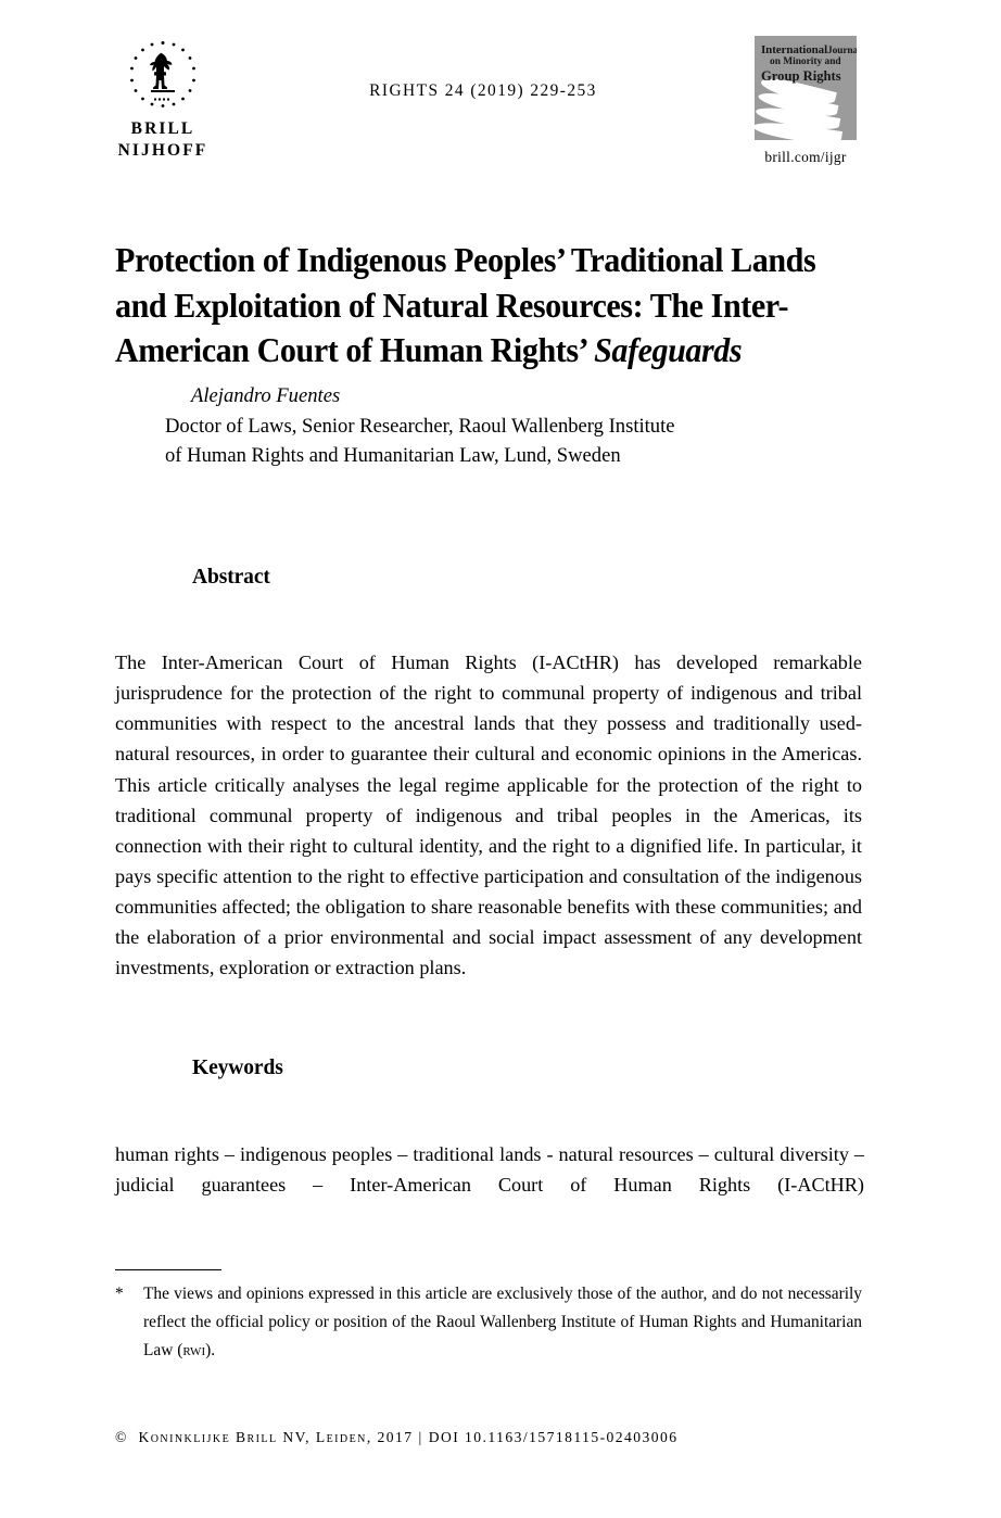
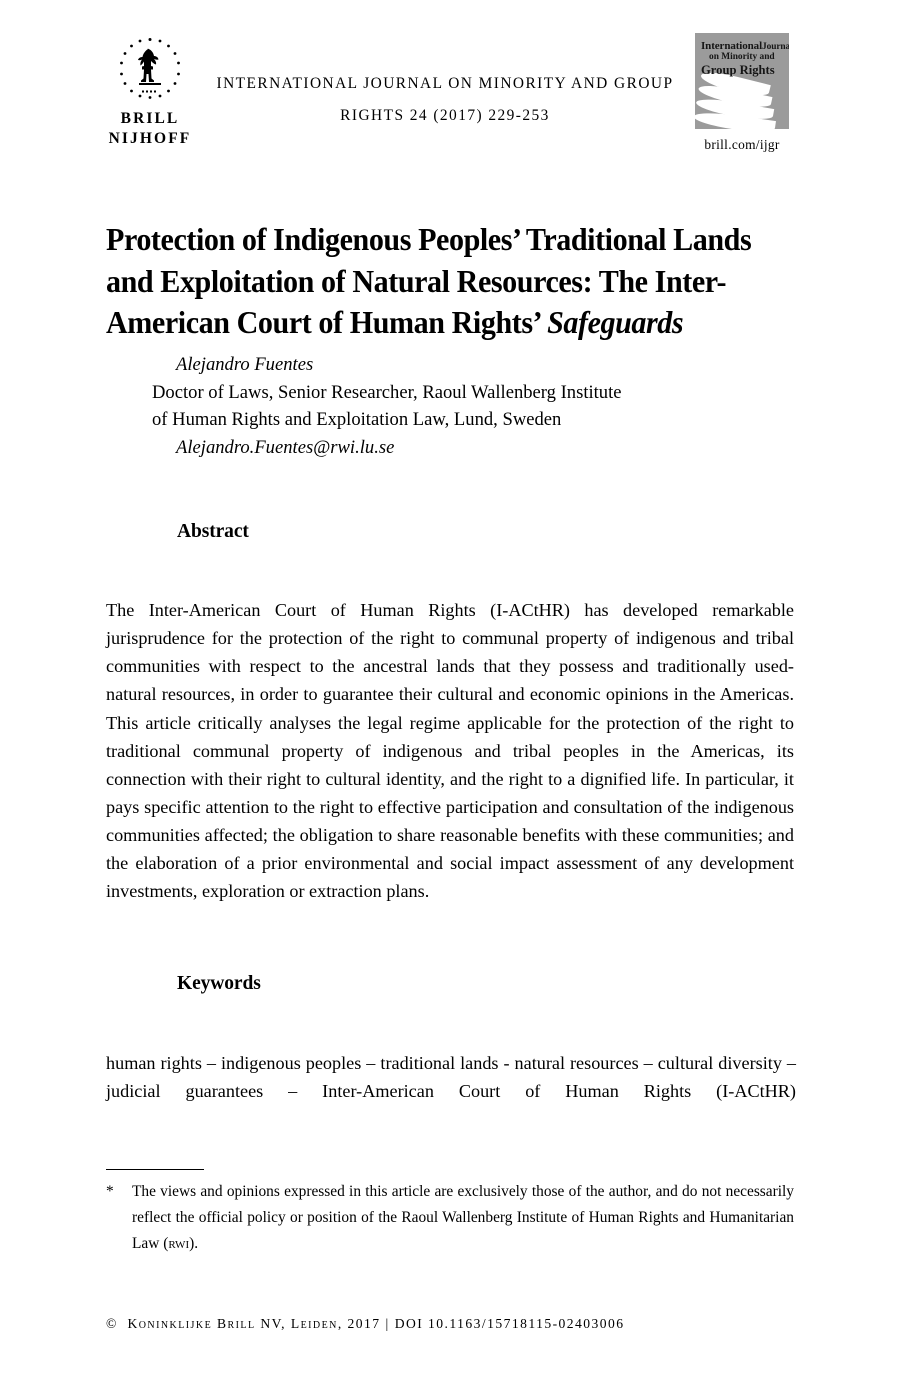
  BRILL
  NIJHOFF
+ INTERNATIONAL JOURNAL ON MINORITY AND GROUP
- RIGHTS 24 (2019) 229-253
+ RIGHTS 24 (2017) 229-253
  InternationalJourna
  on Minority and
  Group Rights
  brill.com/ijgr
  Protection of Indigenous Peoples’ Traditional Lands and Exploitation of Natural Resources: The Inter-American Court of Human Rights’ Safeguards
  Alejandro Fuentes
  Doctor of Laws, Senior Researcher, Raoul Wallenberg Institute
- of Human Rights and Humanitarian Law, Lund, Sweden
+ of Human Rights and Exploitation Law, Lund, Sweden
+ Alejandro.Fuentes@rwi.lu.se
  Abstract
  The Inter-American Court of Human Rights (I-ACtHR) has developed remarkable jurisprudence for the protection of the right to communal property of indigenous and tribal communities with respect to the ancestral lands that they possess and traditionally used-natural resources, in order to guarantee their cultural and economic opinions in the Americas. This article critically analyses the legal regime applicable for the protection of the right to traditional communal property of indigenous and tribal peoples in the Americas, its connection with their right to cultural identity, and the right to a dignified life. In particular, it pays specific attention to the right to effective participation and consultation of the indigenous communities affected; the obligation to share reasonable benefits with these communities; and the elaboration of a prior environmental and social impact assessment of any development investments, exploration or extraction plans.
  Keywords
  human rights – indigenous peoples – traditional lands - natural resources – cultural diversity – judicial guarantees – Inter-American Court of Human Rights (I-ACtHR)
  *
  The views and opinions expressed in this article are exclusively those of the author, and do not necessarily reflect the official policy or position of the Raoul Wallenberg Institute of Human Rights and Humanitarian Law (rwi).
  © Koninklijke Brill NV, Leiden, 2017 | DOI 10.1163/15718115-02403006
